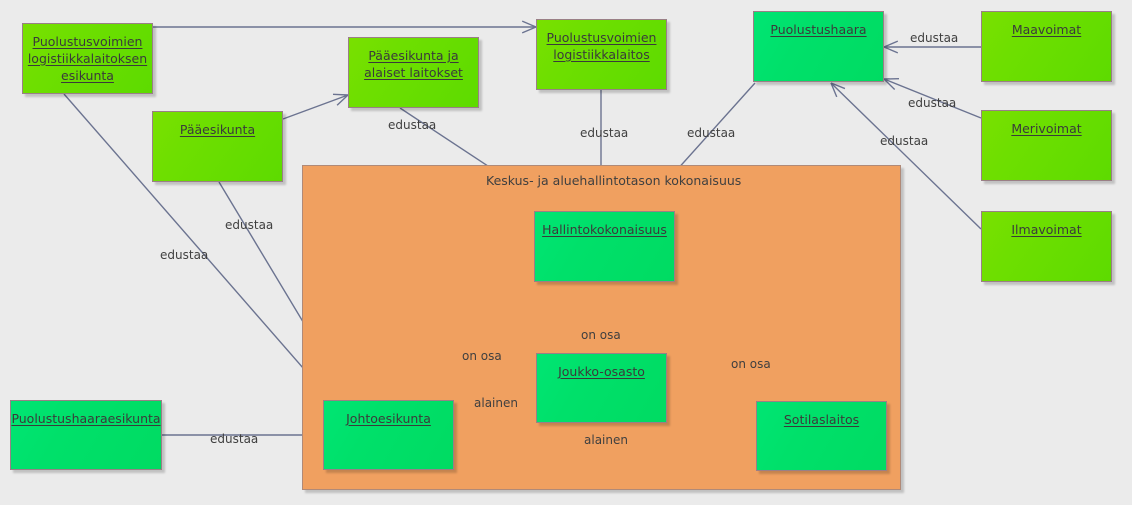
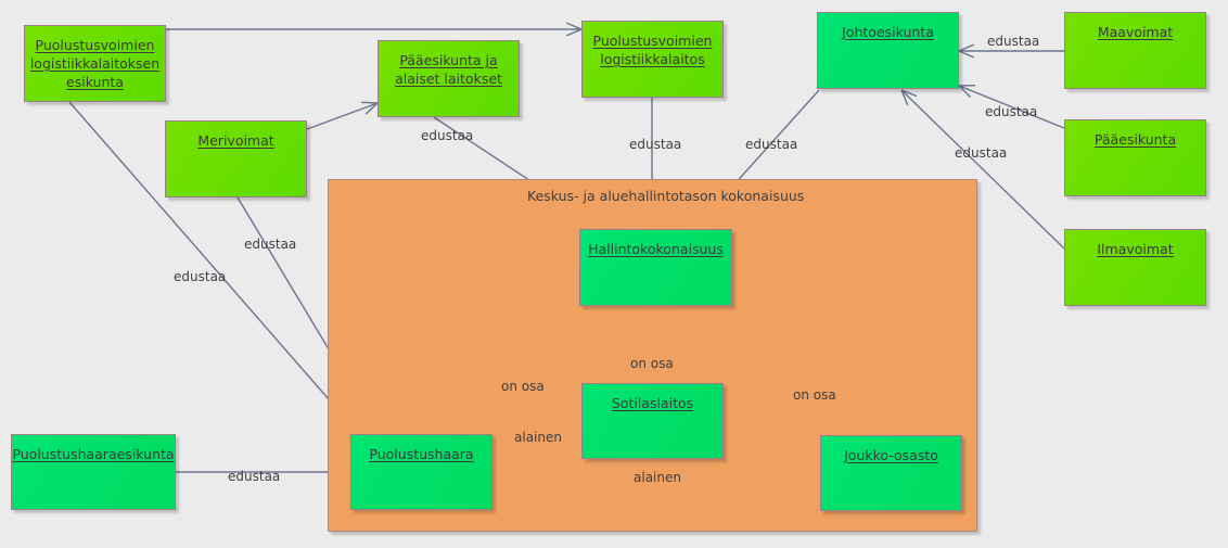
  Keskus- ja aluehallintotason kokonaisuus
  Puolustusvoimien
  logistiikkalaitoksen
  esikunta
- Pääesikunta
+ Merivoimat
  Pääesikunta ja
  alaiset laitokset
  Puolustusvoimien
  logistiikkalaitos
- Puolustushaara
+ Johtoesikunta
  Maavoimat
- Merivoimat
+ Pääesikunta
  Ilmavoimat
  Hallintokokonaisuus
- Joukko-osasto
+ Sotilaslaitos
- Johtoesikunta
+ Puolustushaara
- Sotilaslaitos
+ Joukko-osasto
  Puolustushaaraesikunta
  edustaa
  edustaa
  edustaa
  edustaa
  edustaa
  edustaa
  edustaa
  edustaa
  edustaa
  on osa
  on osa
  on osa
  alainen
  alainen
